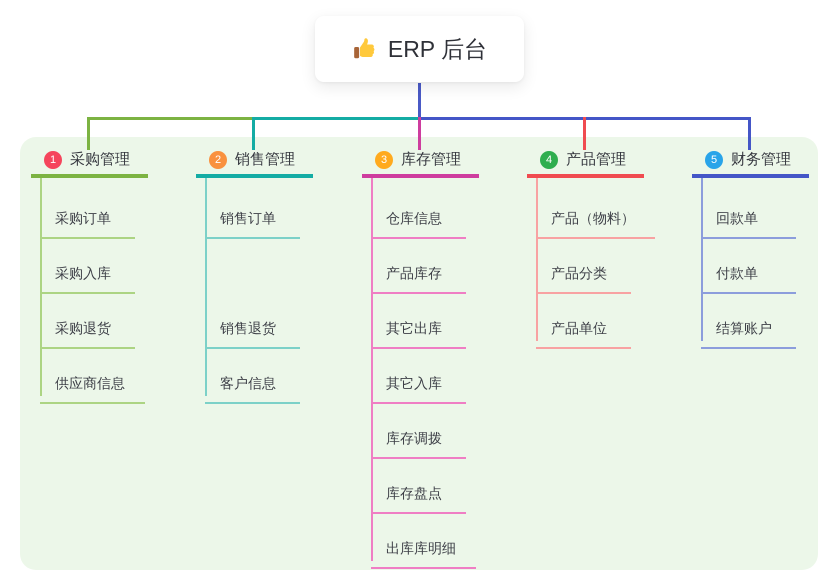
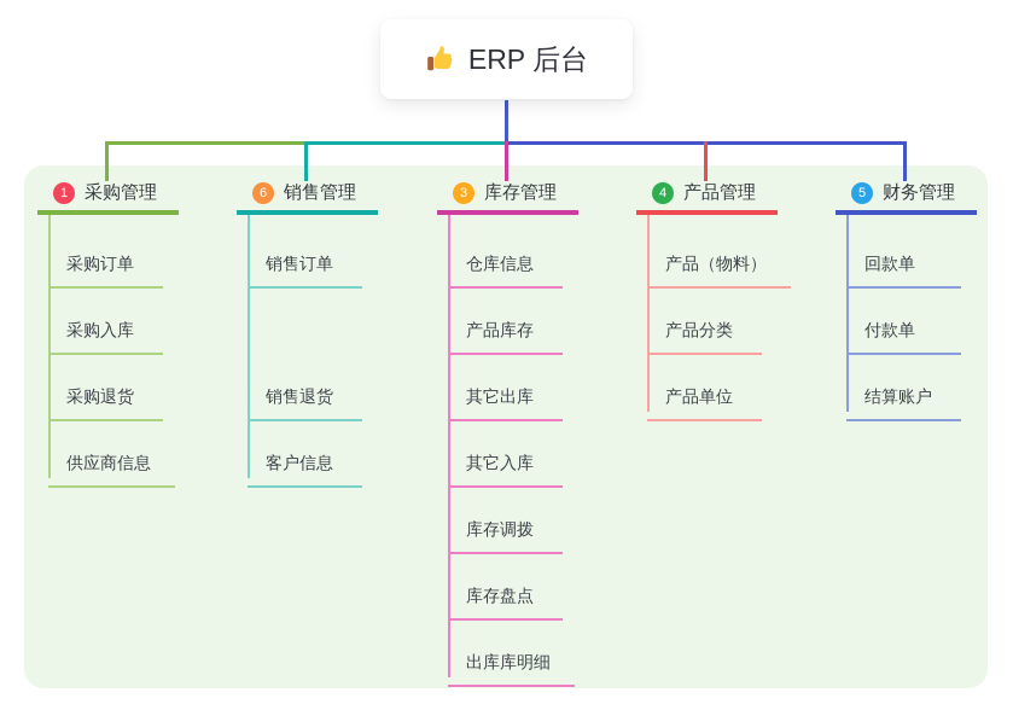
  ERP 后台
  1
  采购管理
  采购订单
  采购入库
  采购退货
  供应商信息
- 2
+ 6
  销售管理
  销售订单
  销售退货
  客户信息
  3
  库存管理
  仓库信息
  产品库存
  其它出库
  其它入库
  库存调拨
  库存盘点
  出库库明细
  4
  产品管理
  产品（物料）
  产品分类
  产品单位
  5
  财务管理
  回款单
  付款单
  结算账户
